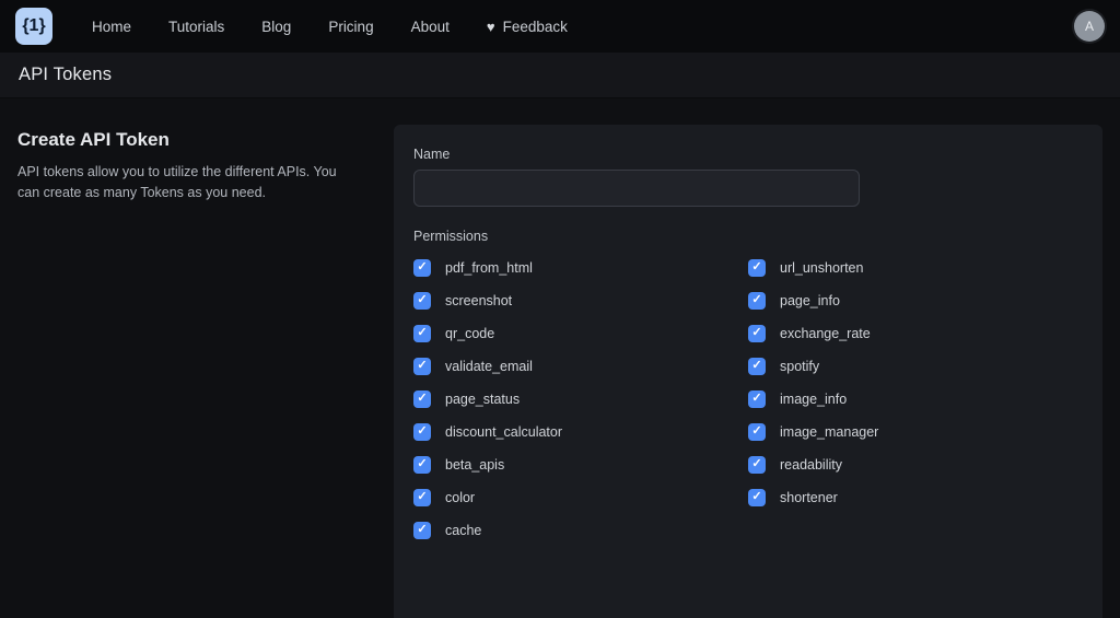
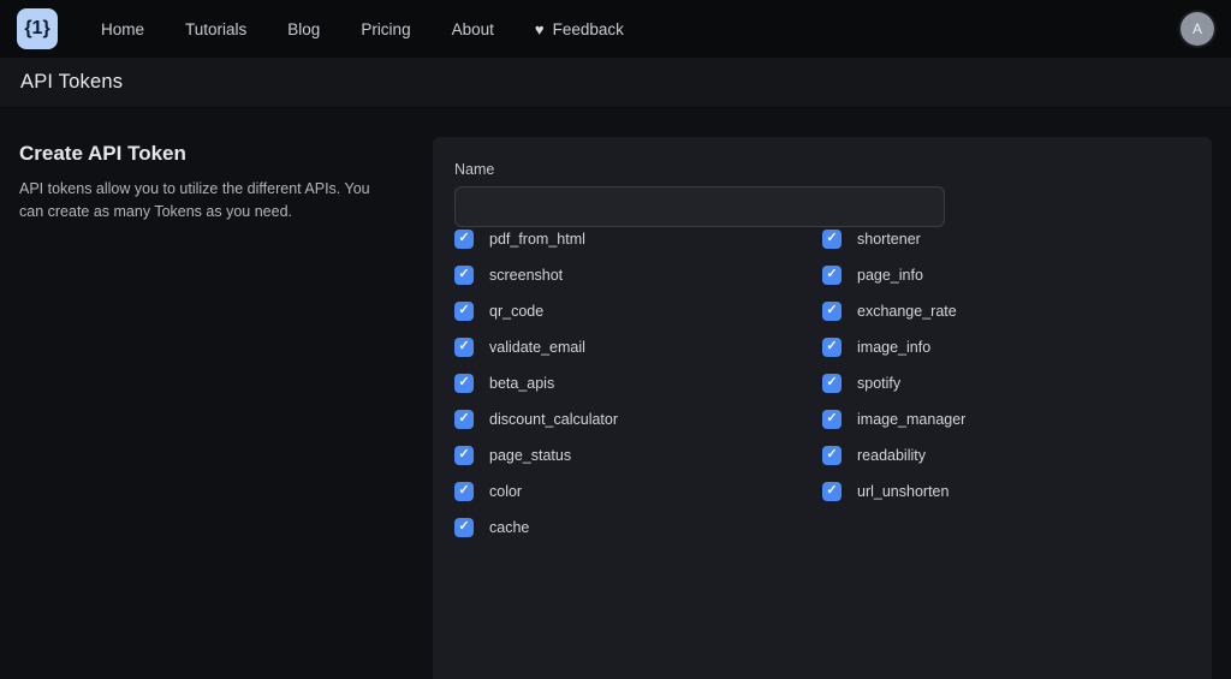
  {1}
  Home
  Tutorials
  Blog
  Pricing
  About
  ♥
  Feedback
  A
  API Tokens
  Create API Token
  API tokens allow you to utilize the different APIs. You can create as many Tokens as you need.
  Name
- Permissions
  ✓
  pdf_from_html
  ✓
  screenshot
  ✓
  qr_code
  ✓
  validate_email
  ✓
- page_status
+ beta_apis
  ✓
  discount_calculator
  ✓
- beta_apis
+ page_status
  ✓
  color
  ✓
  cache
  ✓
- url_unshorten
+ shortener
  ✓
  page_info
  ✓
  exchange_rate
  ✓
- spotify
+ image_info
  ✓
- image_info
+ spotify
  ✓
  image_manager
  ✓
  readability
  ✓
- shortener
+ url_unshorten
